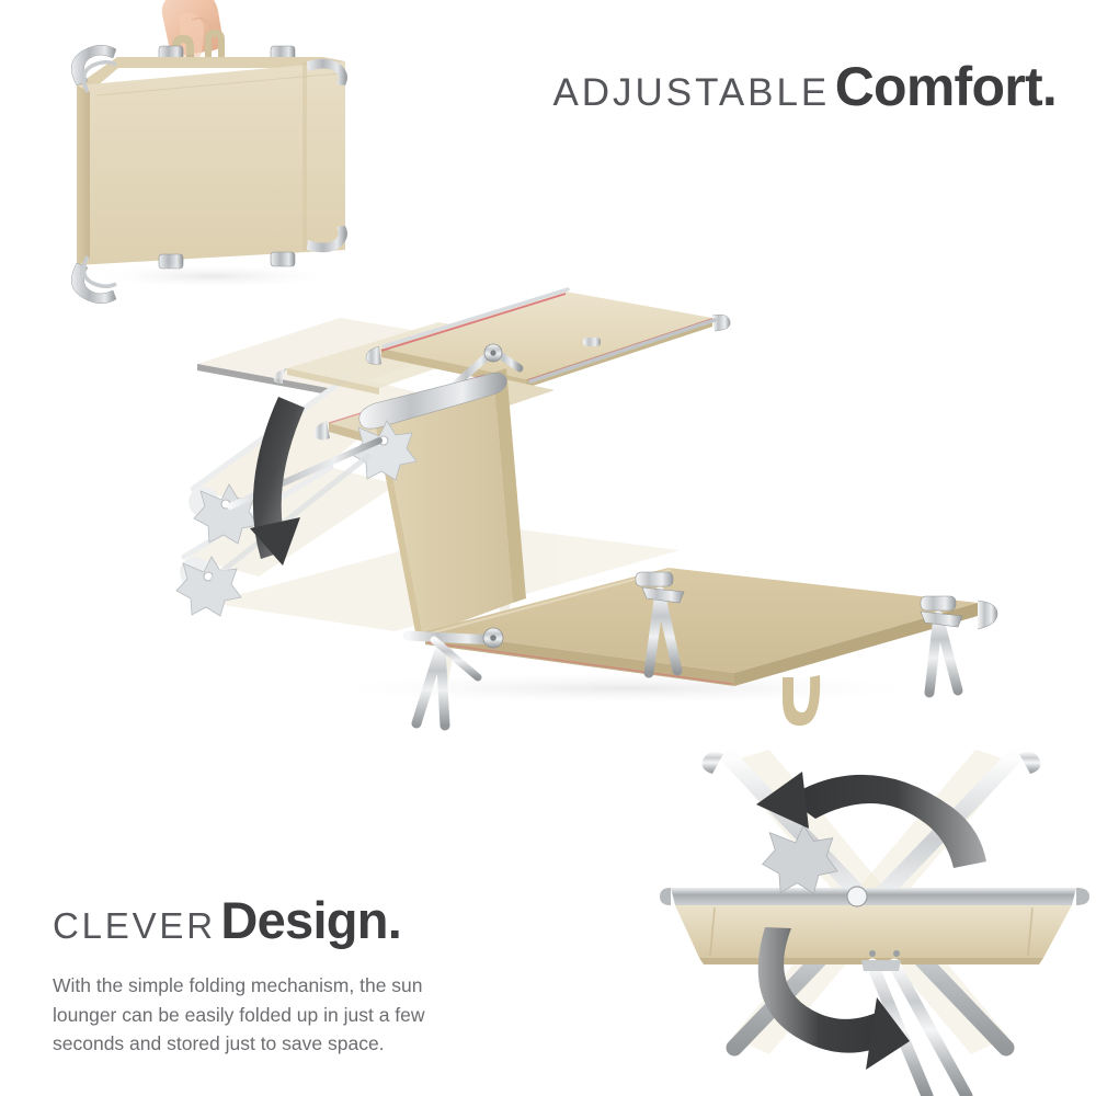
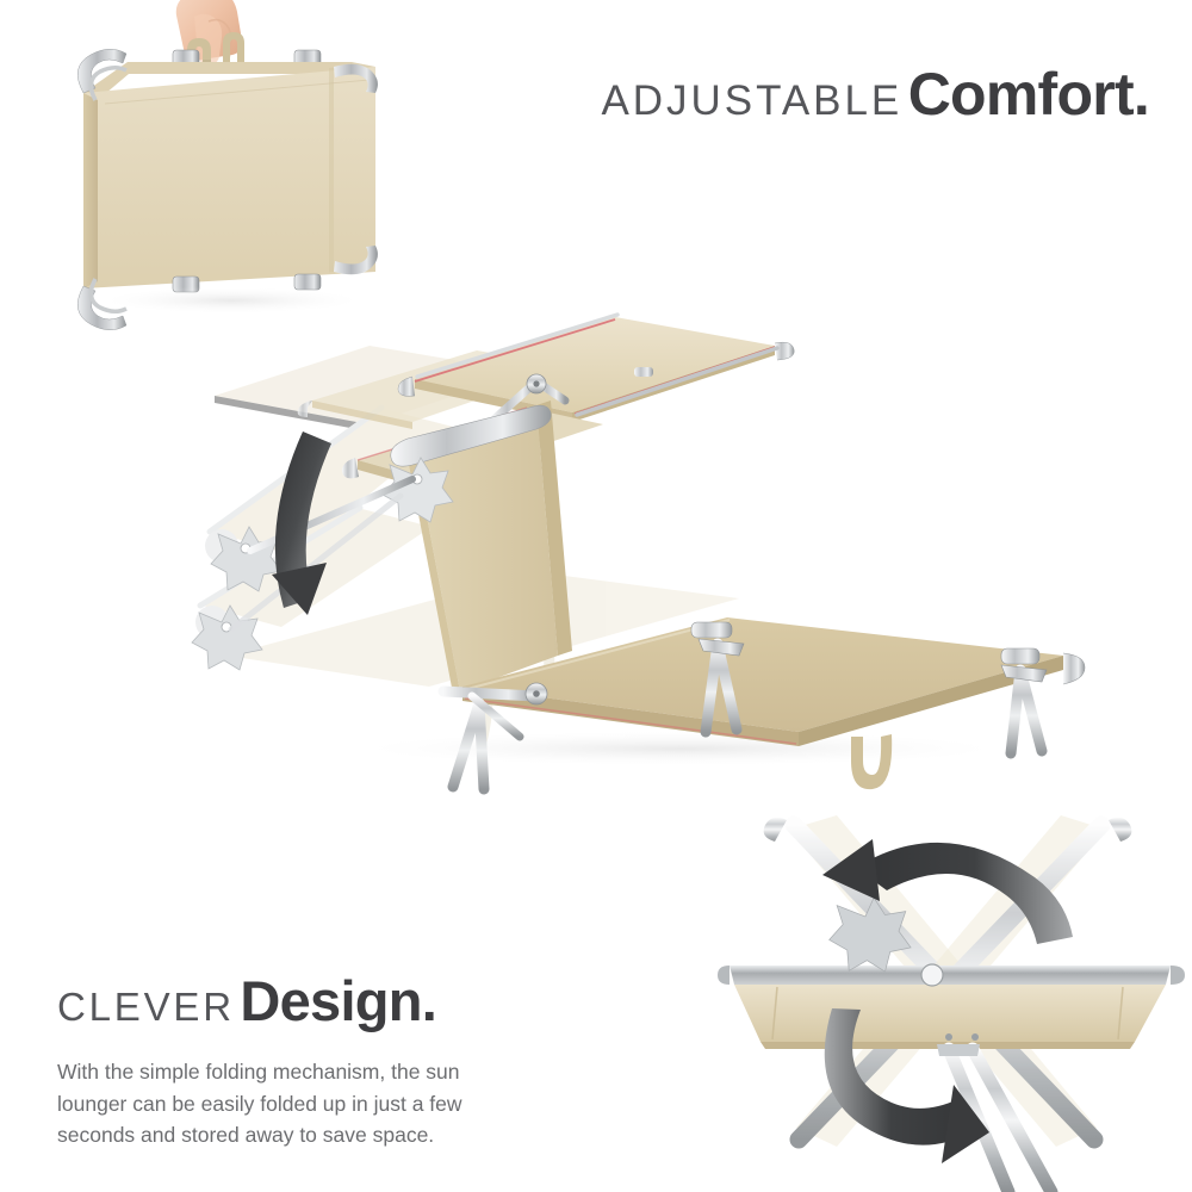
  ADJUSTABLE Comfort.
  CLEVER Design.
- With the simple folding mechanism, the sun lounger can be easily folded up in just a few seconds and stored just to save space.
+ With the simple folding mechanism, the sun lounger can be easily folded up in just a few seconds and stored away to save space.
